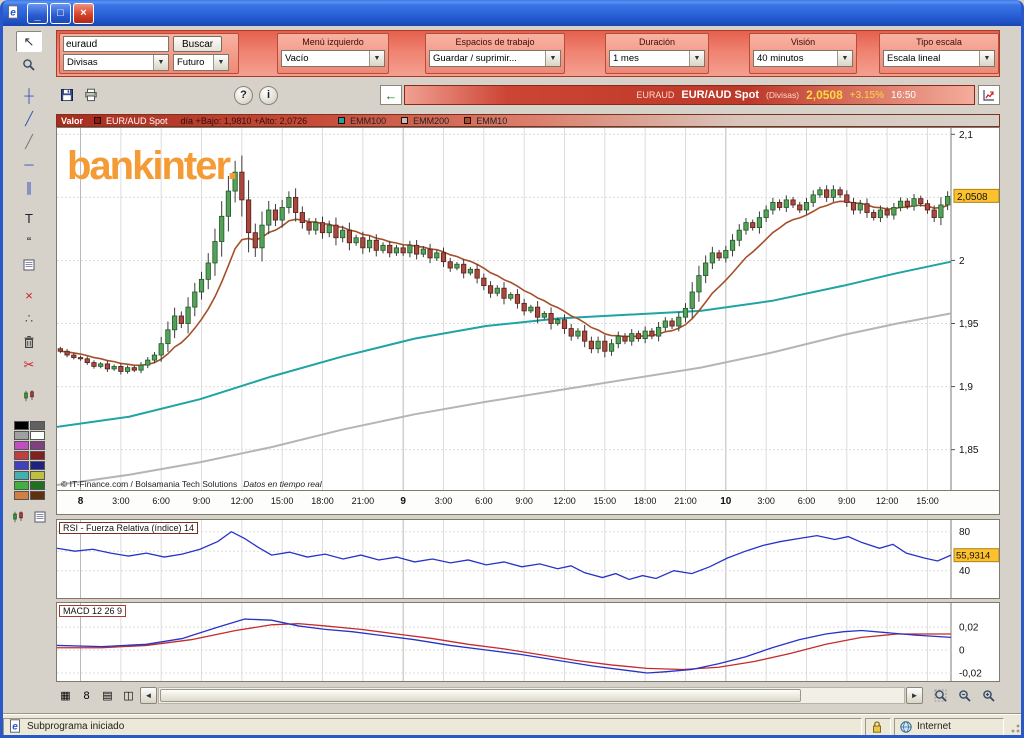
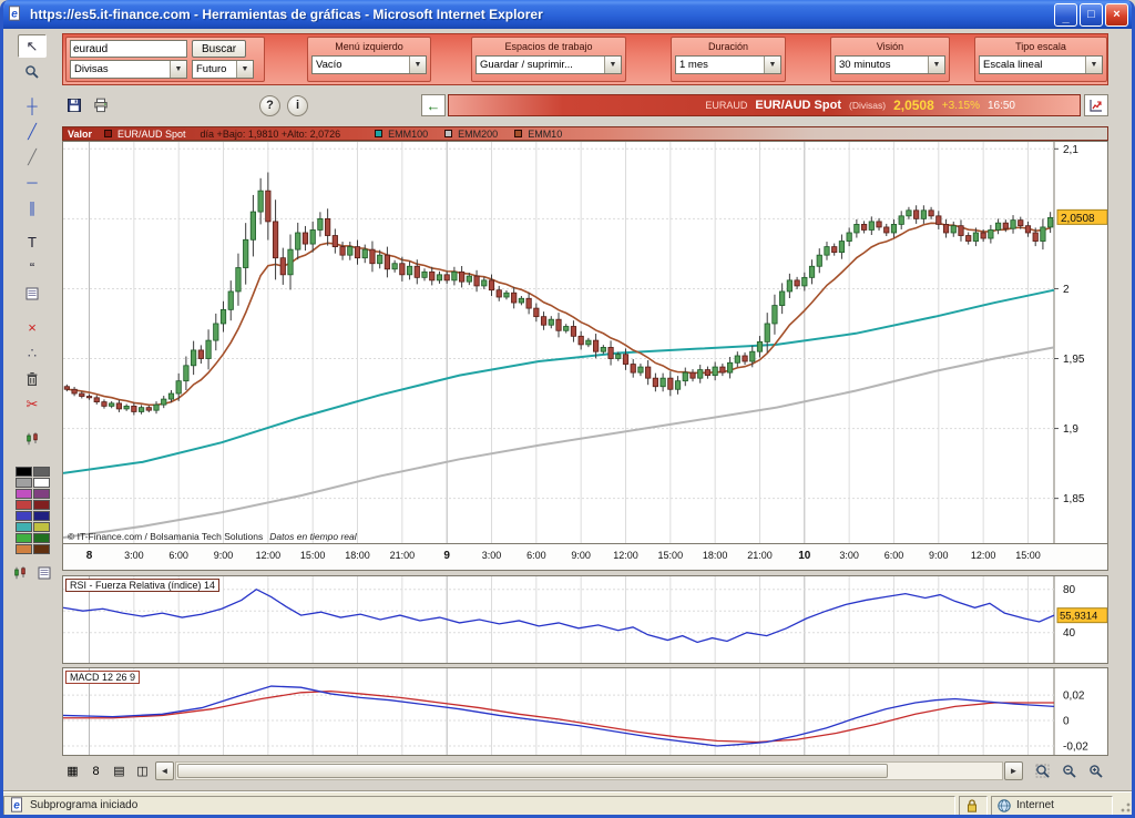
  e
+ https://es5.it-finance.com - Herramientas de gráficas - Microsoft Internet Explorer
  _
  □
  ×
  ↖
  ┼
  ╱
  ╱
  ─
  ∥
  T
  “
  ×
  ∴
  ✂
  euraud
  Buscar
  Divisas
  Futuro
  Menú izquierdo
  Vacío
  Espacios de trabajo
  Guardar / suprimir...
  Duración
  1 mes
  Visión
- 40 minutos
+ 30 minutos
  Tipo escala
  Escala lineal
  ?
  i
  ←
  EURAUD
  EUR/AUD Spot
  (Divisas)
  2,0508
  +3.15%
  16:50
  Valor
  EUR/AUD Spot
  día +Bajo: 1,9810 +Alto: 2,0726
  EMM100
  EMM200
  EMM10
  2,1
  2
  1,95
  1,9
  1,85
  2,0508
- bankinter.
  © IT-Finance.com / Bolsamania Tech Solutions Datos en tiempo real
  8
  3:00
  6:00
  9:00
  12:00
  15:00
  18:00
  21:00
  9
  3:00
  6:00
  9:00
  12:00
  15:00
  18:00
  21:00
  10
  3:00
  6:00
  9:00
  12:00
  15:00
  RSI - Fuerza Relativa (índice) 14
  80
  40
  55,9314
  MACD 12 26 9
  0,02
  0
  -0,02
  ▦
  8
  ▤
  ◫
  ◄
  ►
  e
  Subprograma iniciado
  Internet
